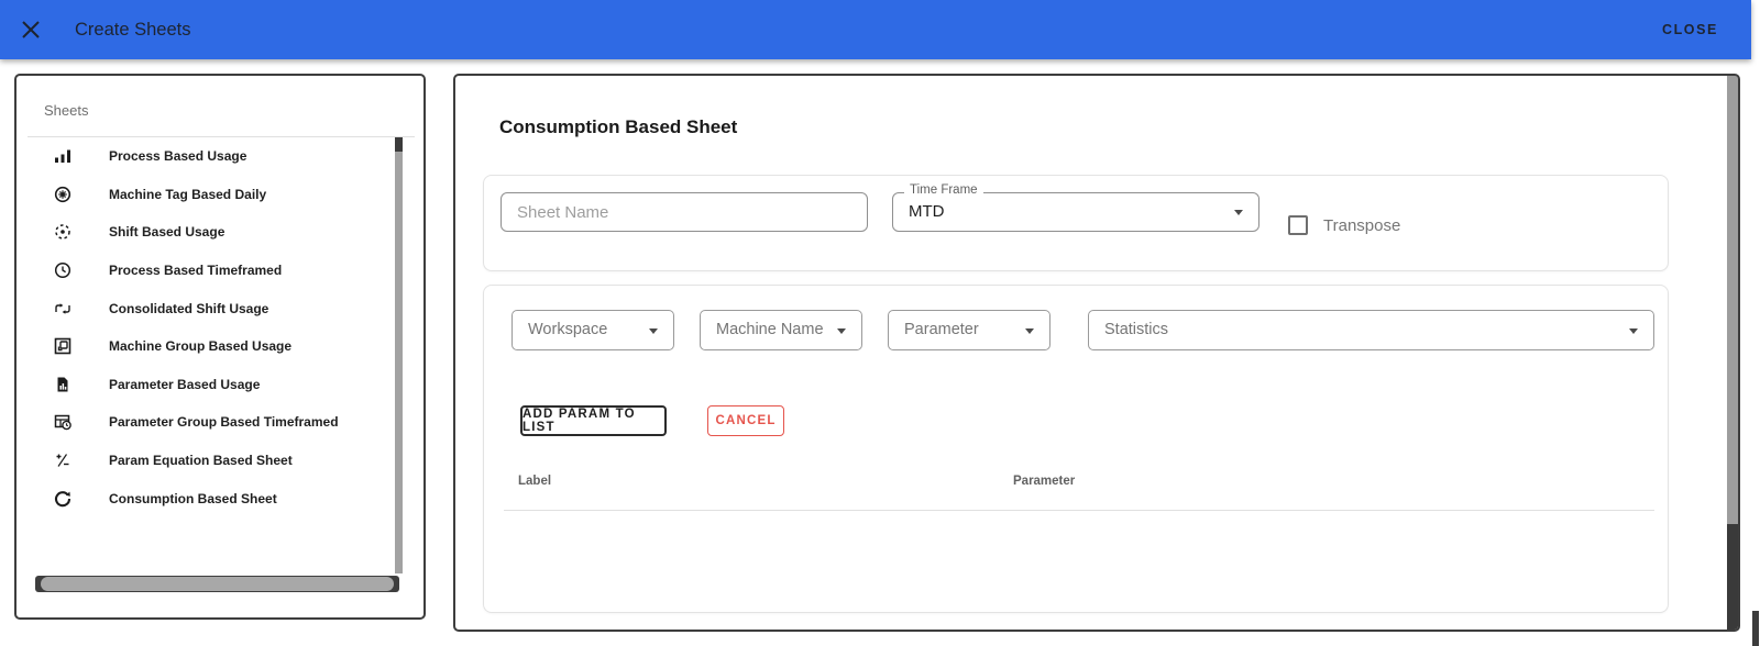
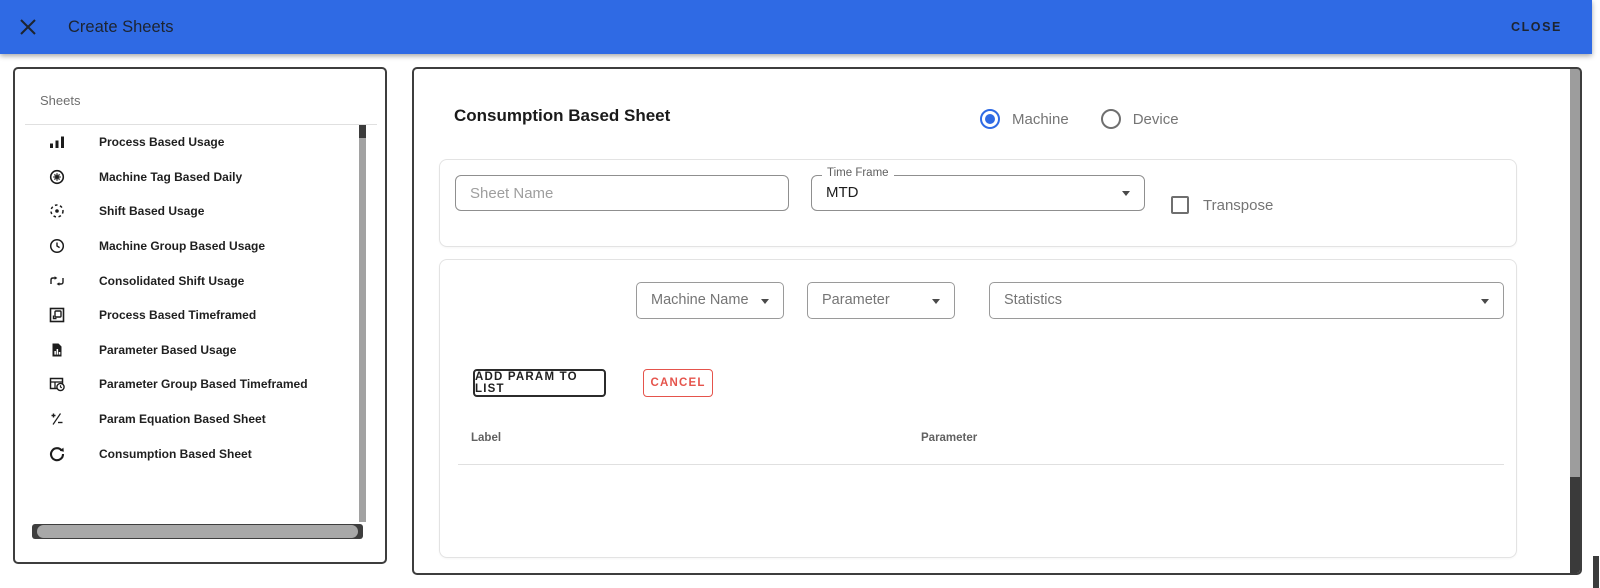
  Create Sheets
  CLOSE
  Sheets
  Process Based Usage
  Machine Tag Based Daily
  Shift Based Usage
- Process Based Timeframed
+ Machine Group Based Usage
  Consolidated Shift Usage
- Machine Group Based Usage
+ Process Based Timeframed
  Parameter Based Usage
  Parameter Group Based Timeframed
  Param Equation Based Sheet
  Consumption Based Sheet
  Consumption Based Sheet
+ Machine
+ Device
  Sheet Name
  Time Frame
  MTD
  Transpose
- Workspace
  Machine Name
  Parameter
  Statistics
  ADD PARAM TO LIST
  CANCEL
  Label
  Parameter
